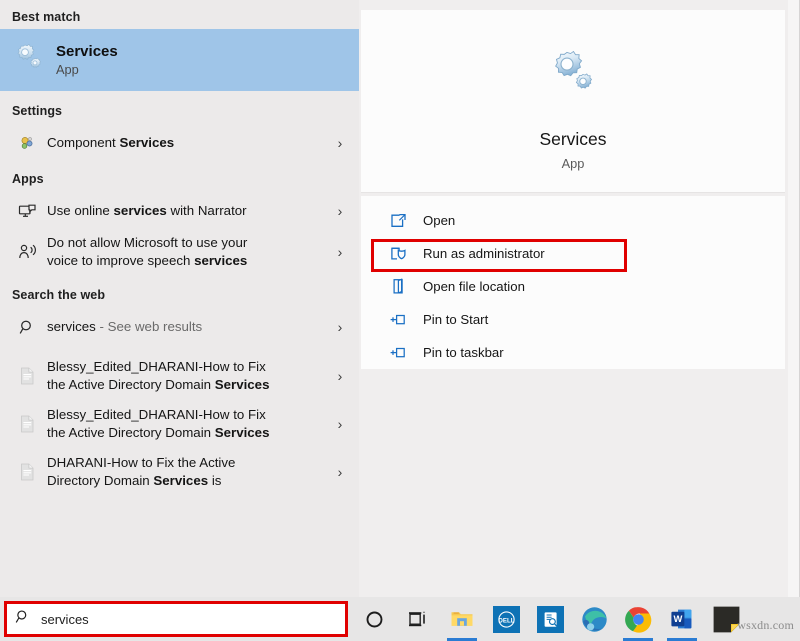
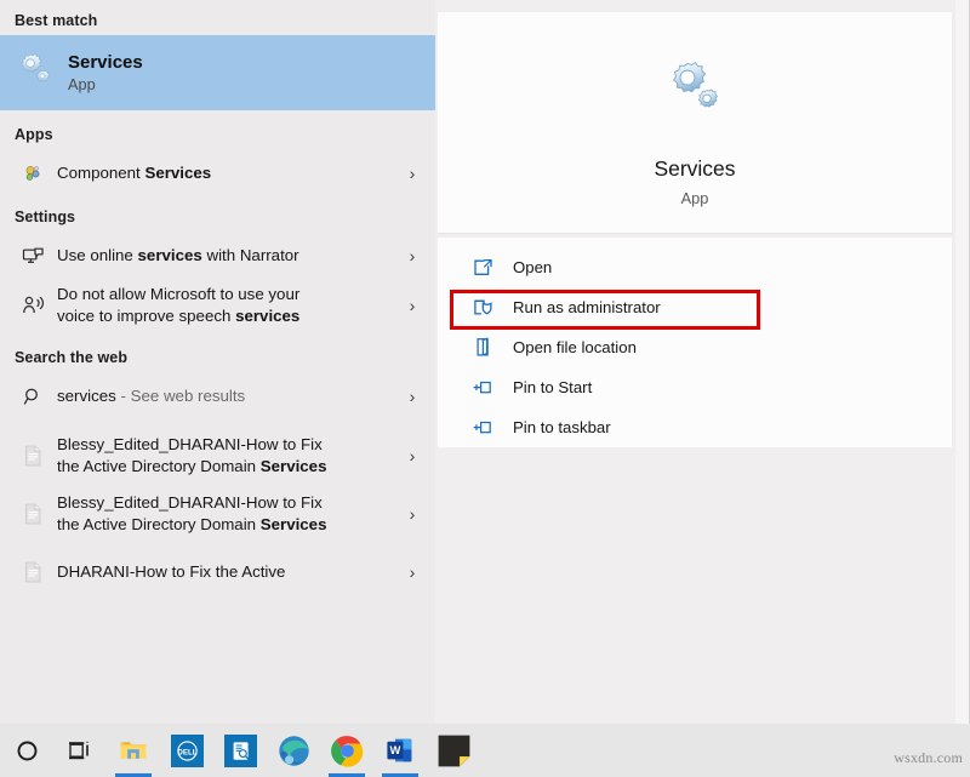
  Best match
  Services
  App
- Settings
+ Apps
  Component Services
  ›
- Apps
+ Settings
  Use online services with Narrator
  ›
  Do not allow Microsoft to use your
  voice to improve speech services
  ›
  Search the web
  services - See web results
  ›
  Blessy_Edited_DHARANI-How to Fix
  the Active Directory Domain Services
  ›
  Blessy_Edited_DHARANI-How to Fix
  the Active Directory Domain Services
  ›
  DHARANI-How to Fix the Active
- Directory Domain Services is
  ›
  Services
  App
  Open
  Run as administrator
  Open file location
  Pin to Start
  Pin to taskbar
- services
  W
  wsxdn.com
